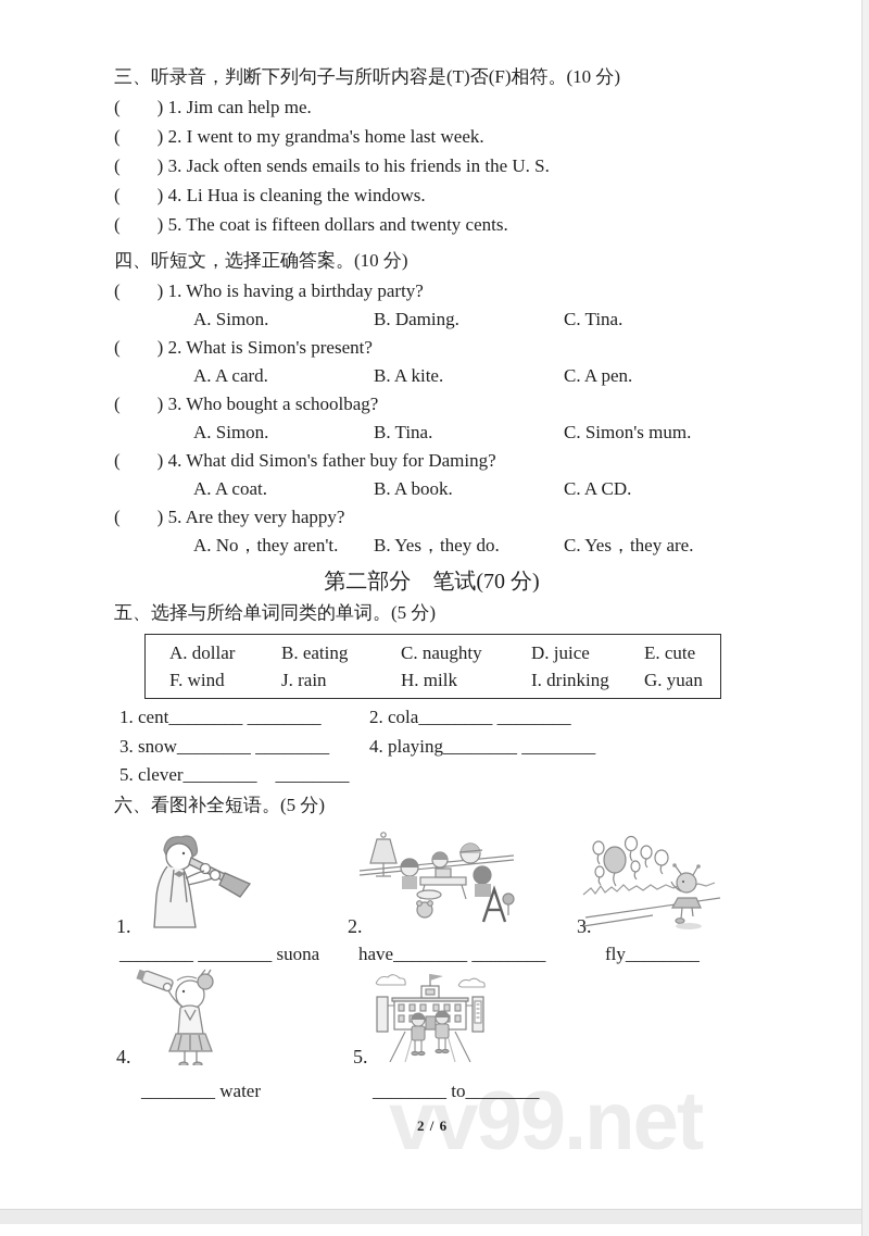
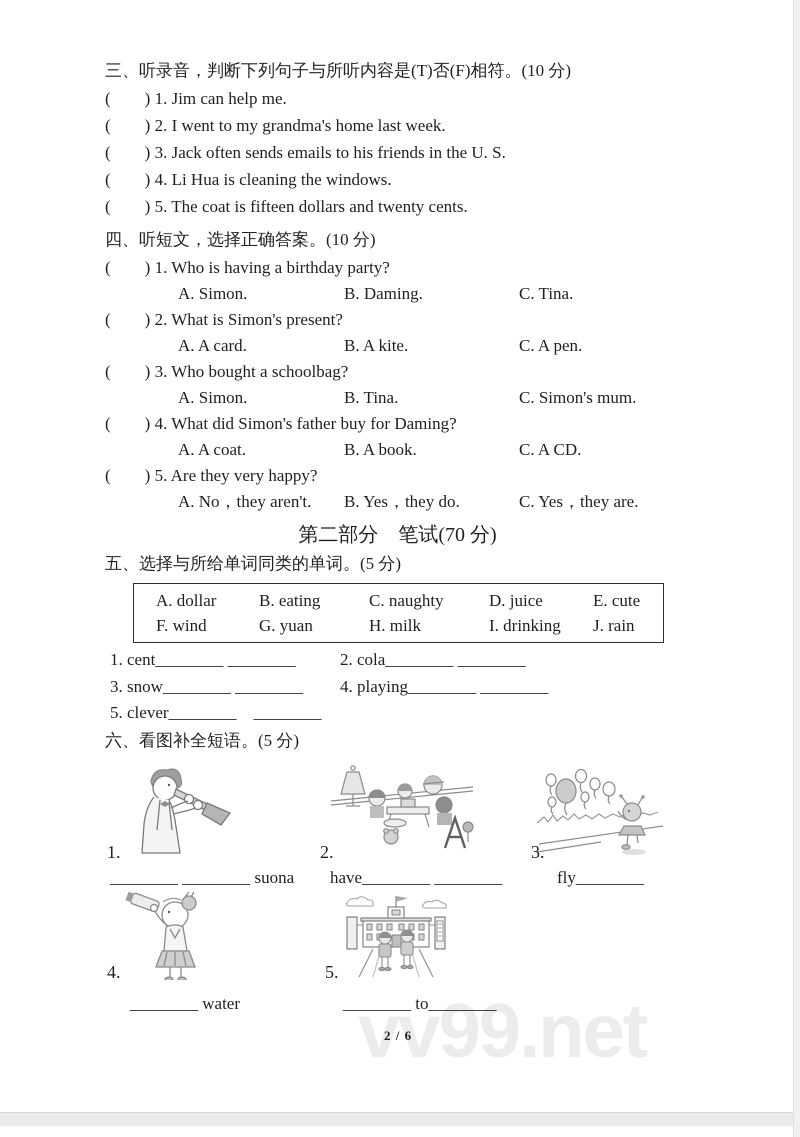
  vv99.net
  三、听录音，判断下列句子与所听内容是(T)否(F)相符。(10 分)
  ( ) 1. Jim can help me.
  ( ) 2. I went to my grandma's home last week.
  ( ) 3. Jack often sends emails to his friends in the U. S.
  ( ) 4. Li Hua is cleaning the windows.
  ( ) 5. The coat is fifteen dollars and twenty cents.
  四、听短文，选择正确答案。(10 分)
  ( ) 1. Who is having a birthday party?
  A. Simon.
  B. Daming.
  C. Tina.
  ( ) 2. What is Simon's present?
  A. A card.
  B. A kite.
  C. A pen.
  ( ) 3. Who bought a schoolbag?
  A. Simon.
  B. Tina.
  C. Simon's mum.
  ( ) 4. What did Simon's father buy for Daming?
  A. A coat.
  B. A book.
  C. A CD.
  ( ) 5. Are they very happy?
  A. No，they aren't.
  B. Yes，they do.
  C. Yes，they are.
  第二部分 笔试(70 分)
  五、选择与所给单词同类的单词。(5 分)
  A. dollar
  B. eating
  C. naughty
  D. juice
  E. cute
  F. wind
- J. rain
+ G. yuan
  H. milk
  I. drinking
- G. yuan
+ J. rain
  1. cent________ ________
  2. cola________ ________
  3. snow________ ________
  4. playing________ ________
  5. clever________ ________
  六、看图补全短语。(5 分)
  1.
  ________ ________ suona
  2.
  have________ ________
  3.
  fly________
  4.
  ________ water
  5.
  ________ to________
  2 / 6
